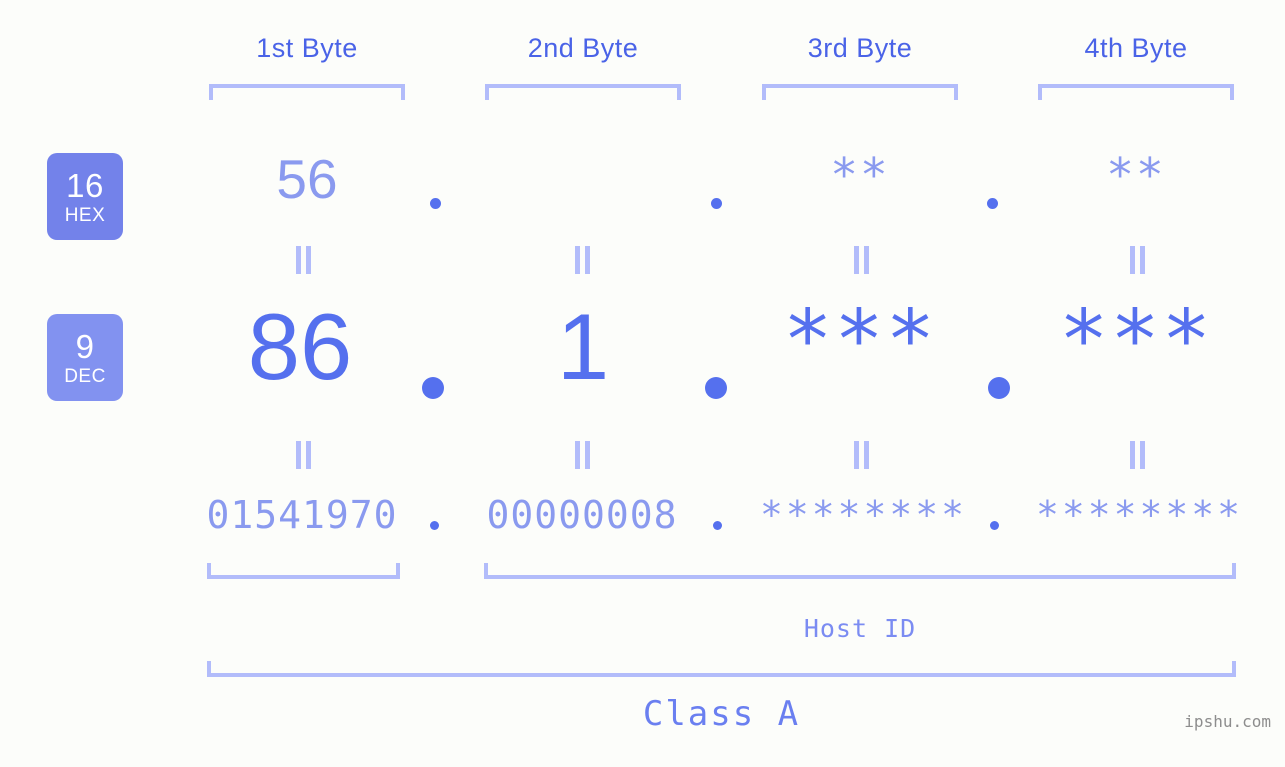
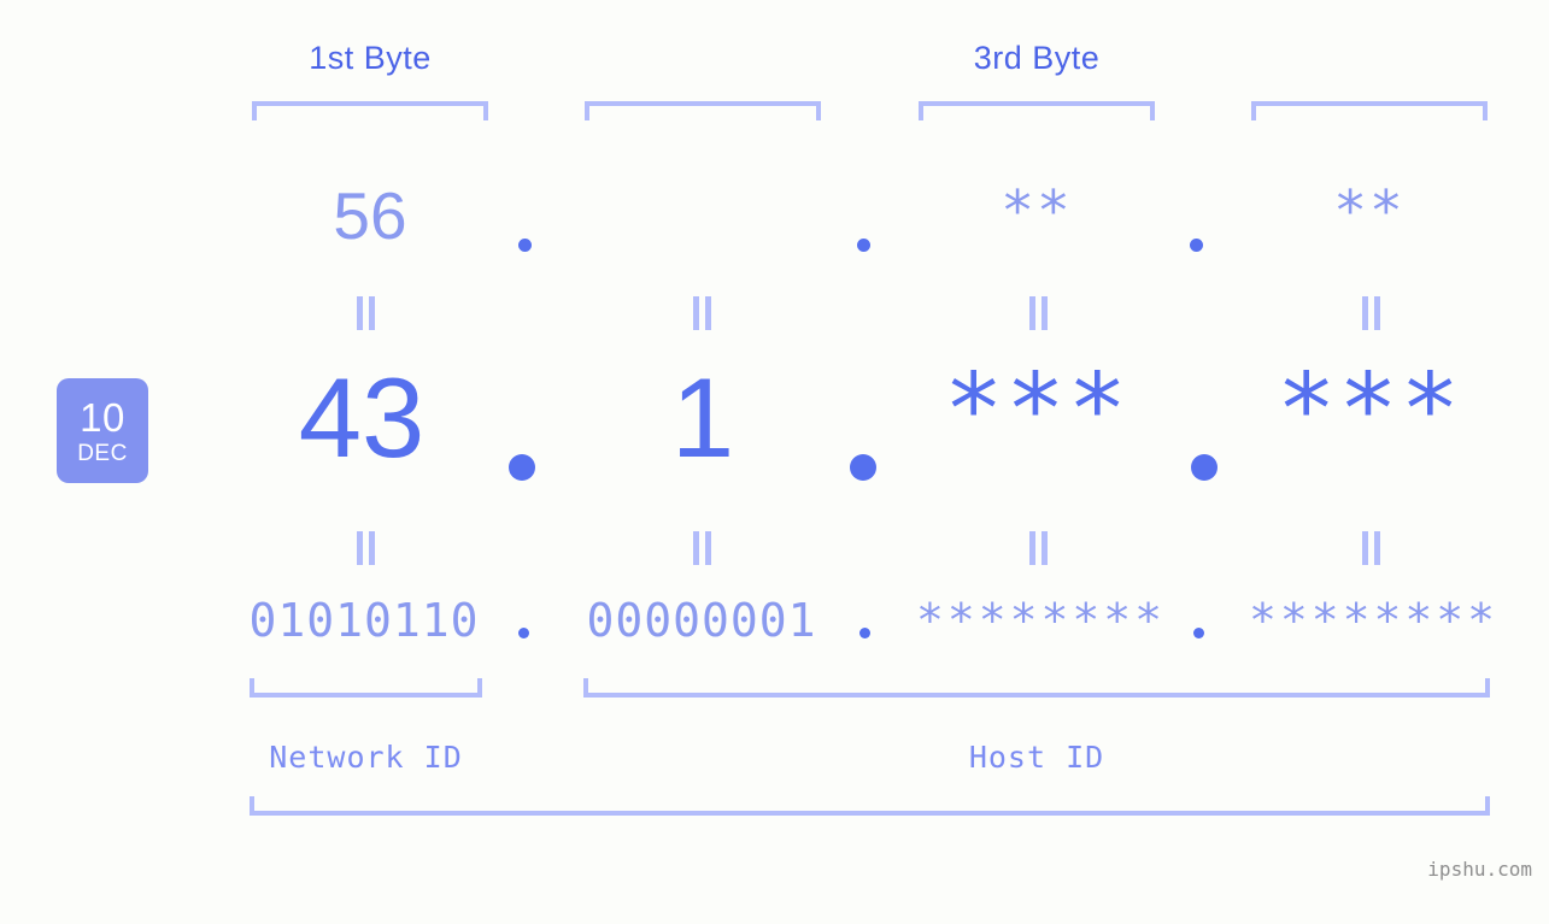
  1st Byte
- 2nd Byte
  3rd Byte
- 4th Byte
- 16
- HEX
- 9
+ 10
  DEC
  56
  **
  **
- 86
+ 43
  1
  ***
  ***
- 01541970
+ 01010110
- 00000008
+ 00000001
  ********
  ********
+ Network ID
  Host ID
- Class A
  ipshu.com
